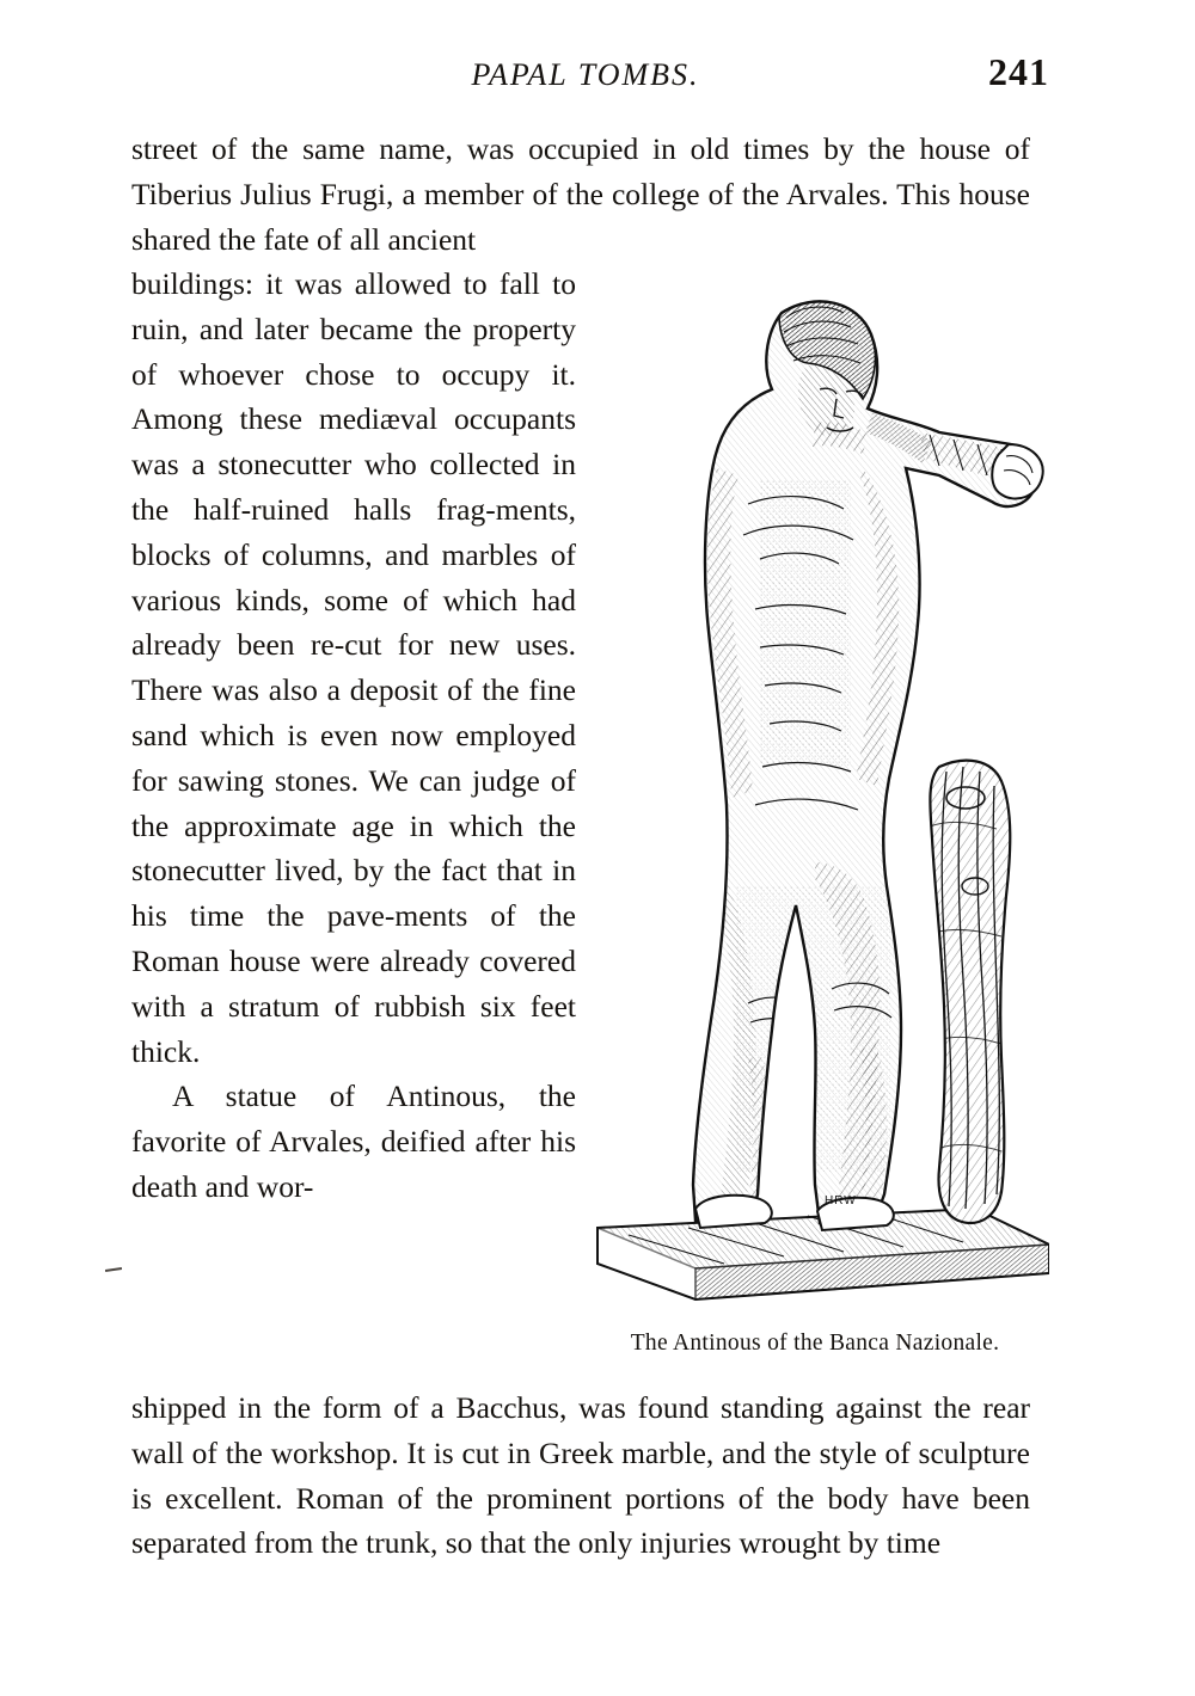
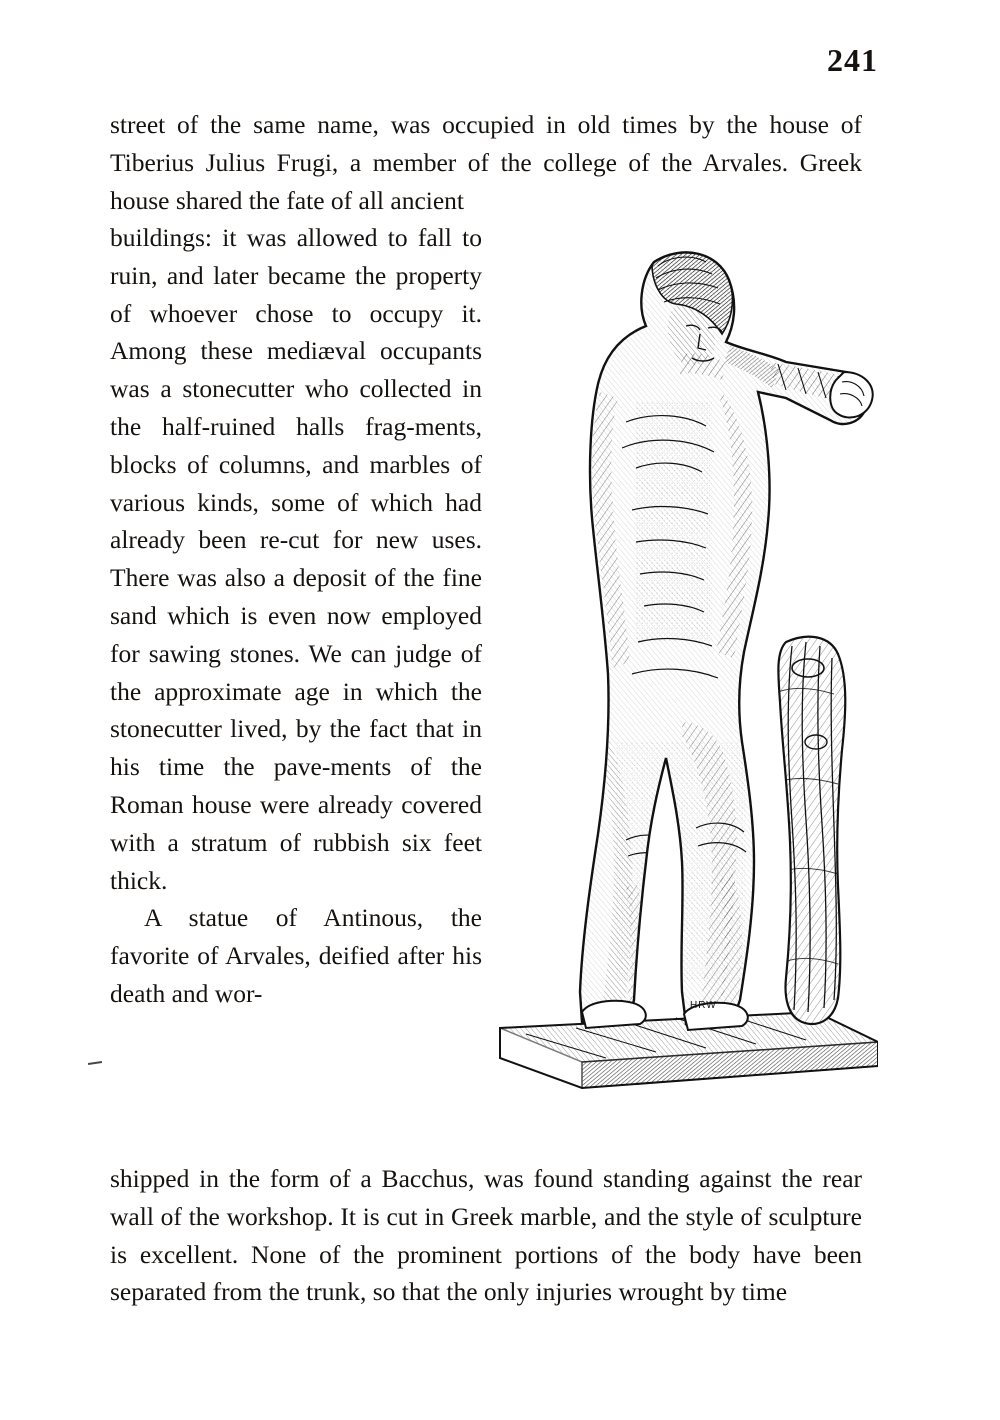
- PAPAL TOMBS.
  241
- street of the same name, was occupied in old times by the house of Tiberius Julius Frugi, a member of the college of the Arvales. This house shared the fate of all ancient
+ street of the same name, was occupied in old times by the house of Tiberius Julius Frugi, a member of the college of the Arvales. Greek house shared the fate of all ancient
  buildings: it was allowed to fall to ruin, and later became the property of whoever chose to occupy it. Among these mediæval occupants was a stonecutter who collected in the half-ruined halls frag-ments, blocks of columns, and marbles of various kinds, some of which had already been re-cut for new uses. There was also a deposit of the fine sand which is even now employed for sawing stones. We can judge of the approximate age in which the stonecutter lived, by the fact that in his time the pave-ments of the Roman house were already covered with a stratum of rubbish six feet thick.
  A statue of Antinous, the favorite of Arvales, deified after his death and wor-
  HRW
- The Antinous of the Banca Nazionale.
- shipped in the form of a Bacchus, was found standing against the rear wall of the workshop. It is cut in Greek marble, and the style of sculpture is excellent. Roman of the prominent portions of the body have been separated from the trunk, so that the only injuries wrought by time
+ shipped in the form of a Bacchus, was found standing against the rear wall of the workshop. It is cut in Greek marble, and the style of sculpture is excellent. None of the prominent portions of the body have been separated from the trunk, so that the only injuries wrought by time
